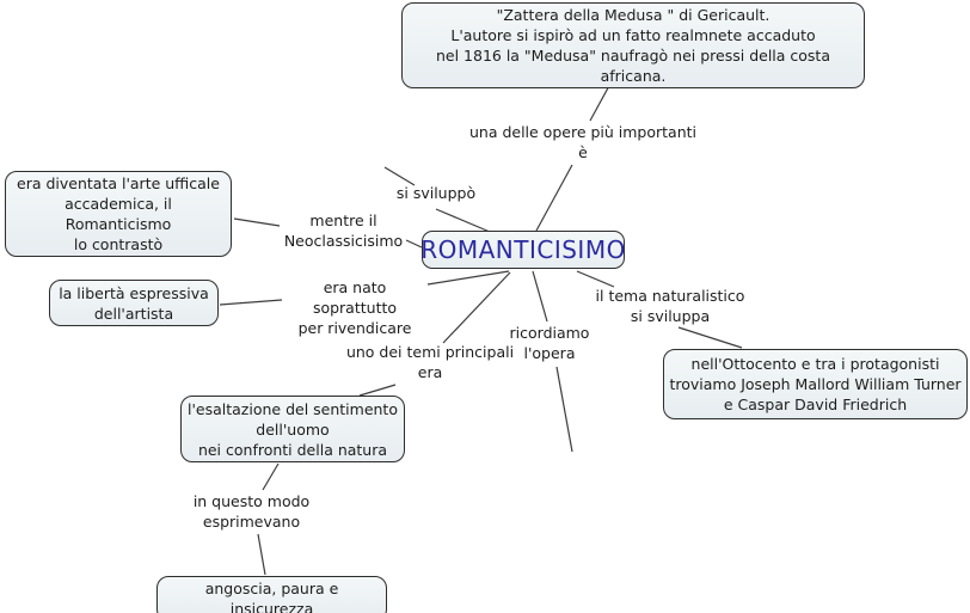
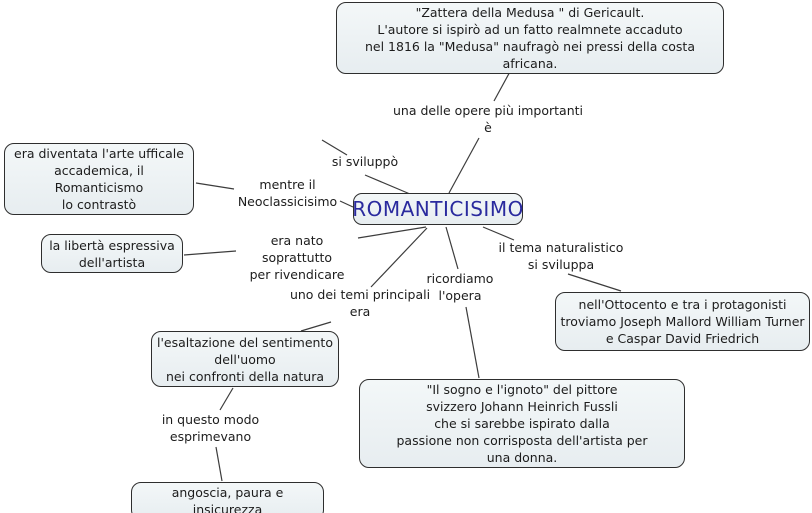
  "Zattera della Medusa " di Gericault.
  L'autore si ispirò ad un fatto realmnete accaduto
  nel 1816 la "Medusa" naufragò nei pressi della costa africana.
  era diventata l'arte ufficale
  accademica, il Romanticismo
  lo contrastò
  ROMANTICISIMO
  la libertà espressiva
  dell'artista
  nell'Ottocento e tra i protagonisti
  troviamo Joseph Mallord William Turner
  e Caspar David Friedrich
  l'esaltazione del sentimento
  dell'uomo
  nei confronti della natura
+ "Il sogno e l'ignoto" del pittore
+ svizzero Johann Heinrich Fussli
+ che si sarebbe ispirato dalla
+ passione non corrisposta dell'artista per
+ una donna.
  angoscia, paura e insicurezza
  una delle opere più importanti
  è
  si sviluppò
  mentre il
  Neoclassicisimo
  era nato soprattutto
  per rivendicare
  il tema naturalistico
  si sviluppa
  ricordiamo
  l'opera
  uno dei temi principali
  era
  in questo modo
  esprimevano
